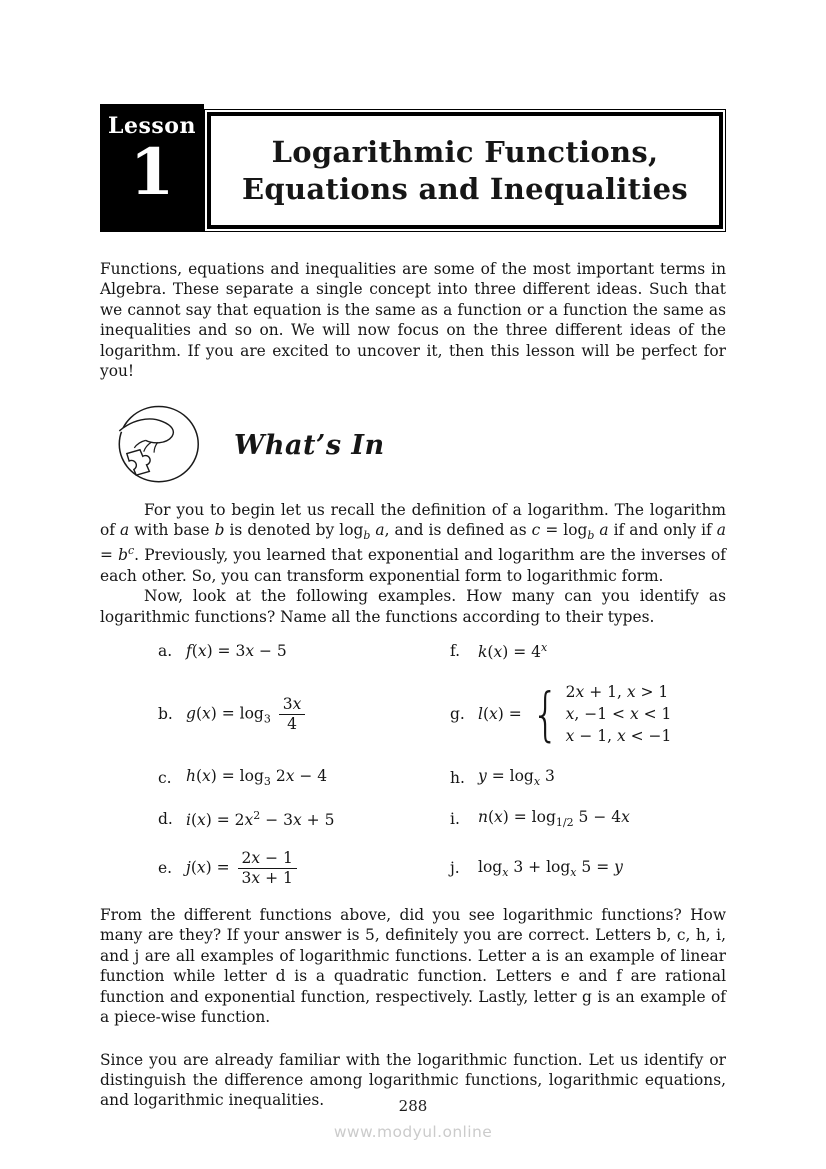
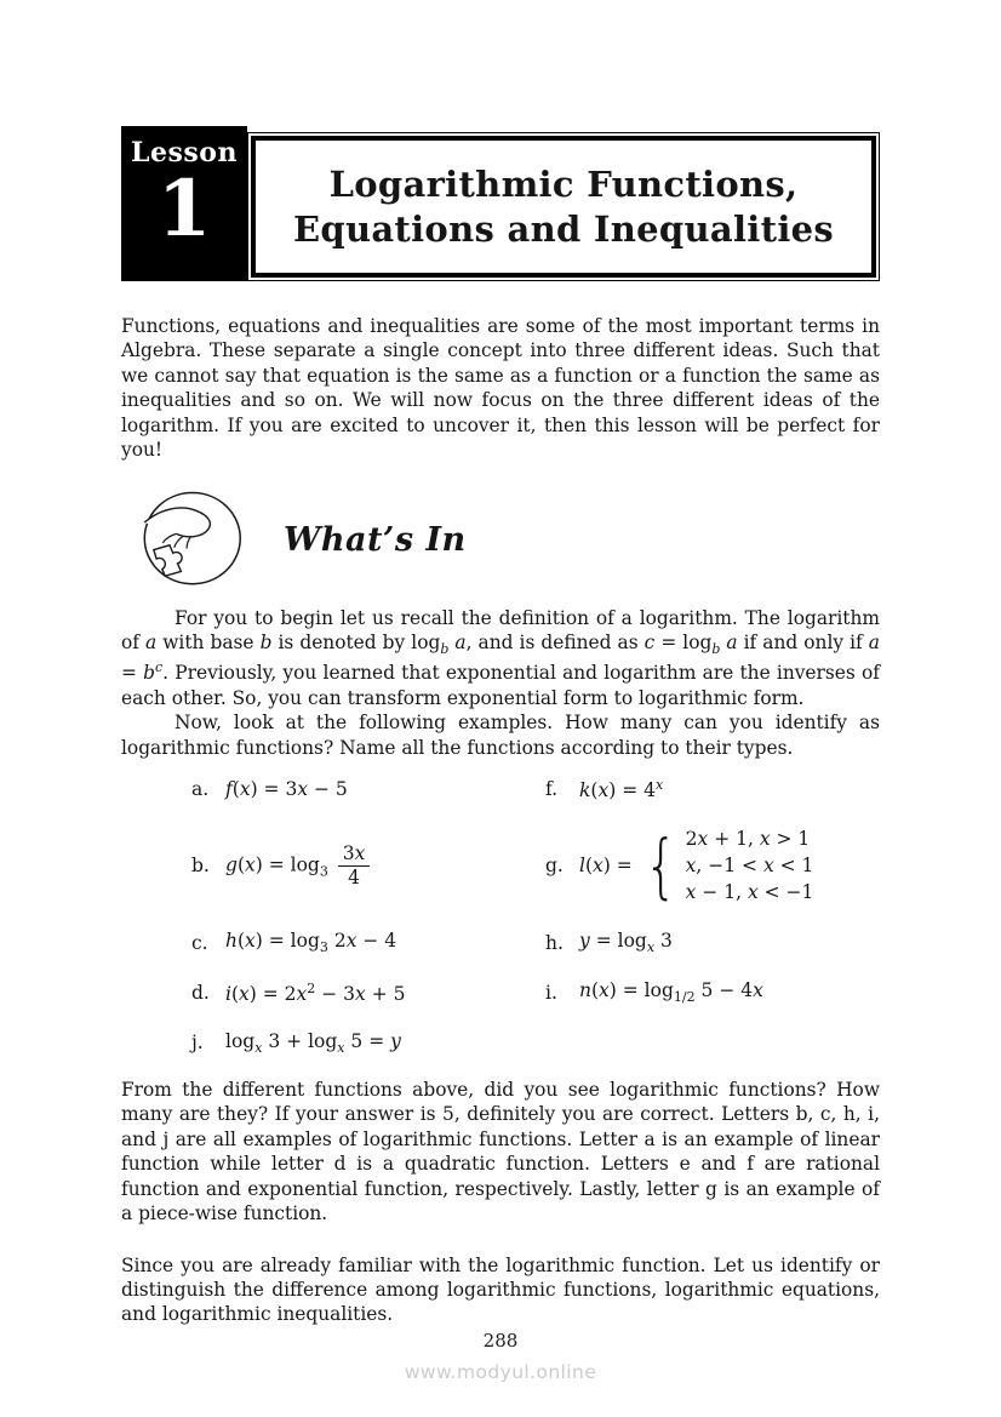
  Lesson
  1
  Logarithmic Functions,
  Equations and Inequalities
  Functions, equations and inequalities are some of the most important terms in Algebra. These separate a single concept into three different ideas. Such that we cannot say that equation is the same as a function or a function the same as inequalities and so on. We will now focus on the three different ideas of the logarithm. If you are excited to uncover it, then this lesson will be perfect for you!
  What’s In
  For you to begin let us recall the definition of a logarithm. The logarithm of a with base b is denoted by logb a, and is defined as c = logb a if and only if a = bc. Previously, you learned that exponential and logarithm are the inverses of each other. So, you can transform exponential form to logarithmic form.
  Now, look at the following examples. How many can you identify as logarithmic functions? Name all the functions according to their types.
  a.
  f(x) = 3x − 5
  f.
  k(x) = 4x
  b.
  g(x) = log3
  3x
  4
  g.
  l(x) =
  {
  2x + 1, x > 1
  x, −1 < x < 1
  x − 1, x < −1
  c.
  h(x) = log3 2x − 4
  h.
  y = logx 3
  d.
  i(x) = 2x2 − 3x + 5
  i.
  n(x) = log1/2 5 − 4x
- e.
- j(x) =
- 2x − 1
- 3x + 1
  j.
  logx 3 + logx 5 = y
  From the different functions above, did you see logarithmic functions? How many are they? If your answer is 5, definitely you are correct. Letters b, c, h, i, and j are all examples of logarithmic functions. Letter a is an example of linear function while letter d is a quadratic function. Letters e and f are rational function and exponential function, respectively. Lastly, letter g is an example of a piece-wise function.
  Since you are already familiar with the logarithmic function. Let us identify or distinguish the difference among logarithmic functions, logarithmic equations, and logarithmic inequalities.
  288
  www.modyul.online
